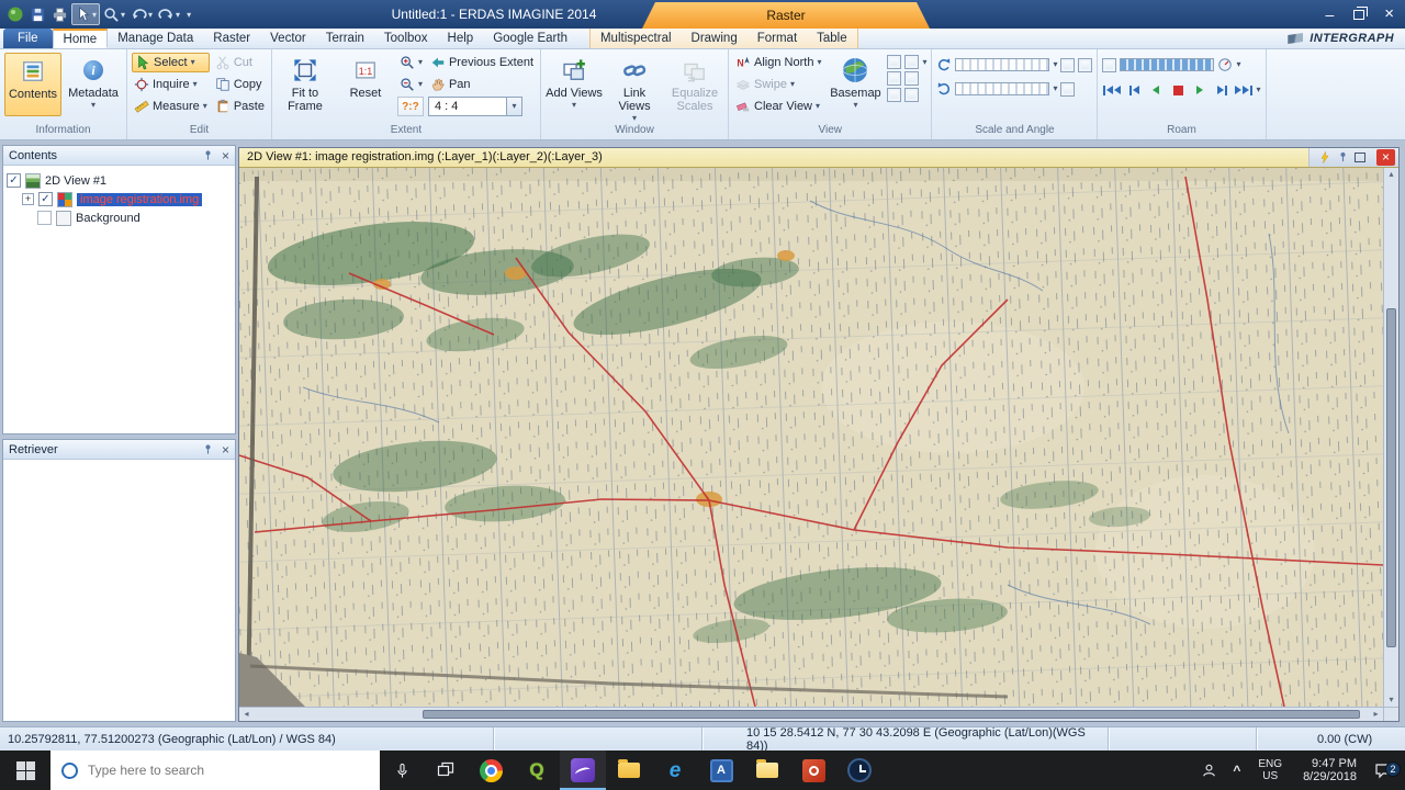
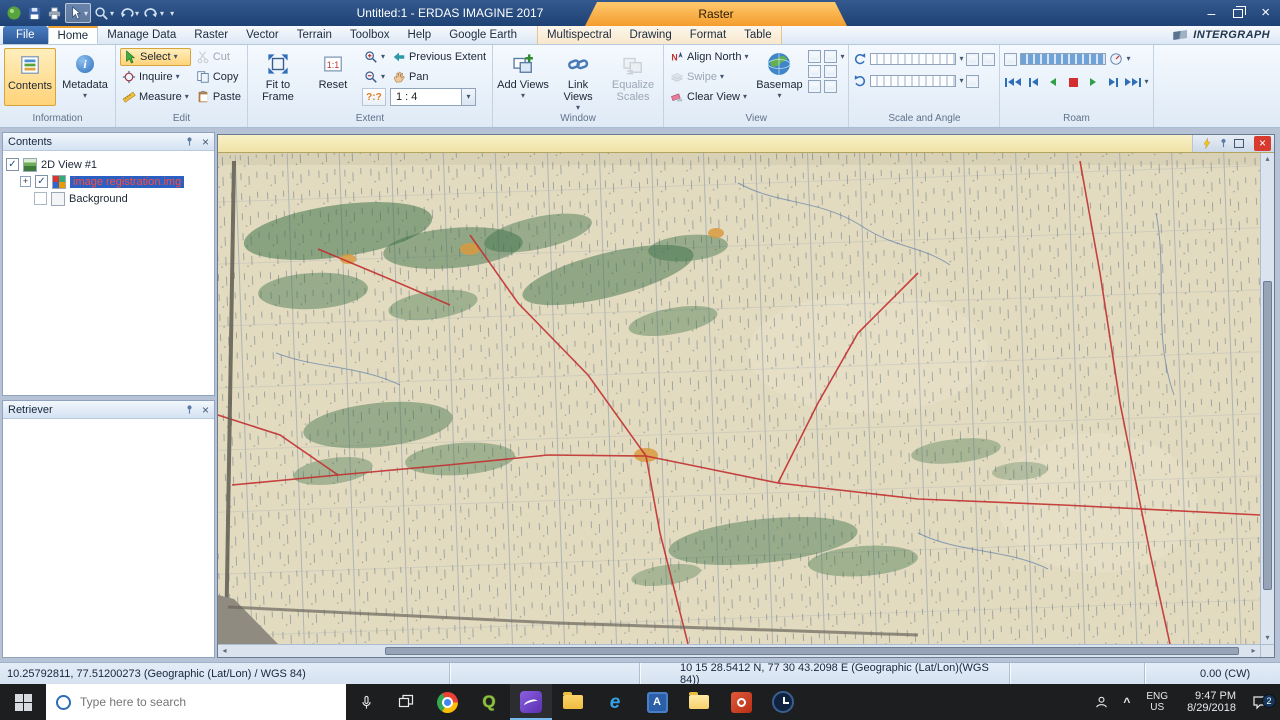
  ▾
  ▾
  ▾
  ▾
  ▾
- Untitled:1 - ERDAS IMAGINE 2014
+ Untitled:1 - ERDAS IMAGINE 2017
  Raster
  –
  ×
  File
  Home
  Manage Data
  Raster
  Vector
  Terrain
  Toolbox
  Help
  Google Earth
  Multispectral
  Drawing
  Format
  Table
  INTERGRAPH
  Contents
  i
  Metadata
  ▾
  Information
  Select
  ▾
  Inquire
  ▾
  Measure
  ▾
  Cut
  Copy
  Paste
  Edit
  Fit to Frame
  1:1
  Reset
  ▾
  ▾
  ?:?
  Previous Extent
  Pan
- 4 : 4
+ 1 : 4
  ▾
  Extent
  Add Views
  ▾
  Link Views
  ▾
  Equalize Scales
  Window
  N
  Align North
  ▾
  Swipe
  ▾
  Clear View
  ▾
  Basemap
  ▾
  ▾
  View
  ▾
  ▾
  Scale and Angle
  ▾
  ▾
  Roam
  Contents
  ×
  ✓
  2D View #1
  +
  ✓
  image registration.img
  Background
  Retriever
  ×
- 2D View #1: image registration.img (:Layer_1)(:Layer_2)(:Layer_3)
  ×
  ▴
  ▾
  ◂
  ▸
  10.25792811, 77.51200273 (Geographic (Lat/Lon) / WGS 84)
  10 15 28.5412 N, 77 30 43.2098 E (Geographic (Lat/Lon)(WGS 84))
  0.00 (CW)
  Type here to search
  Q
  e
  A
  ^
  ENG
  US
  9:47 PM
  8/29/2018
  2
